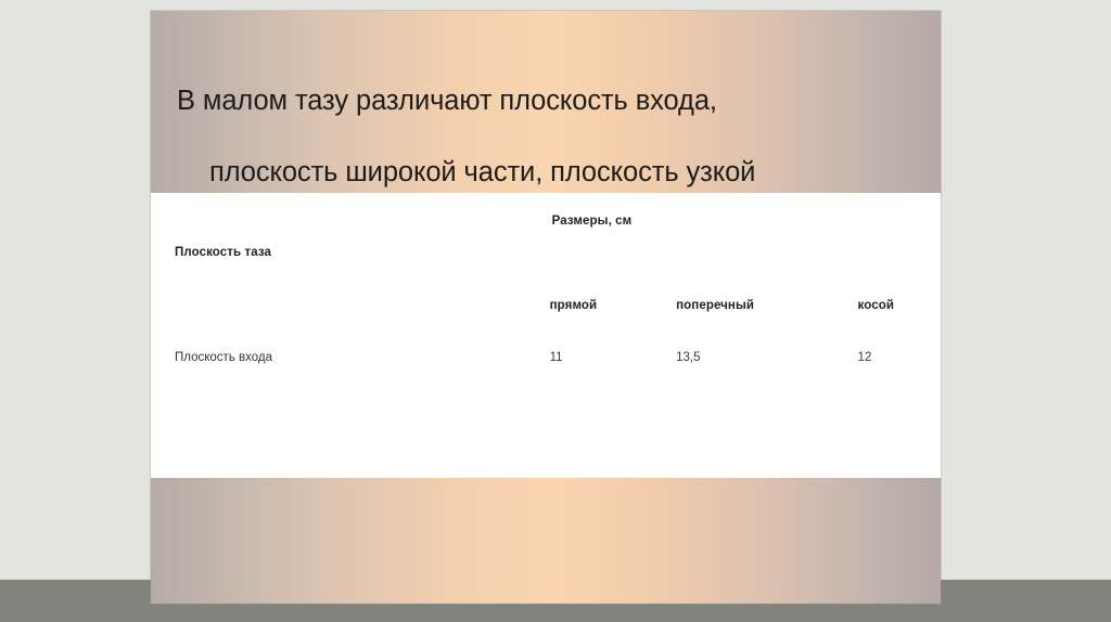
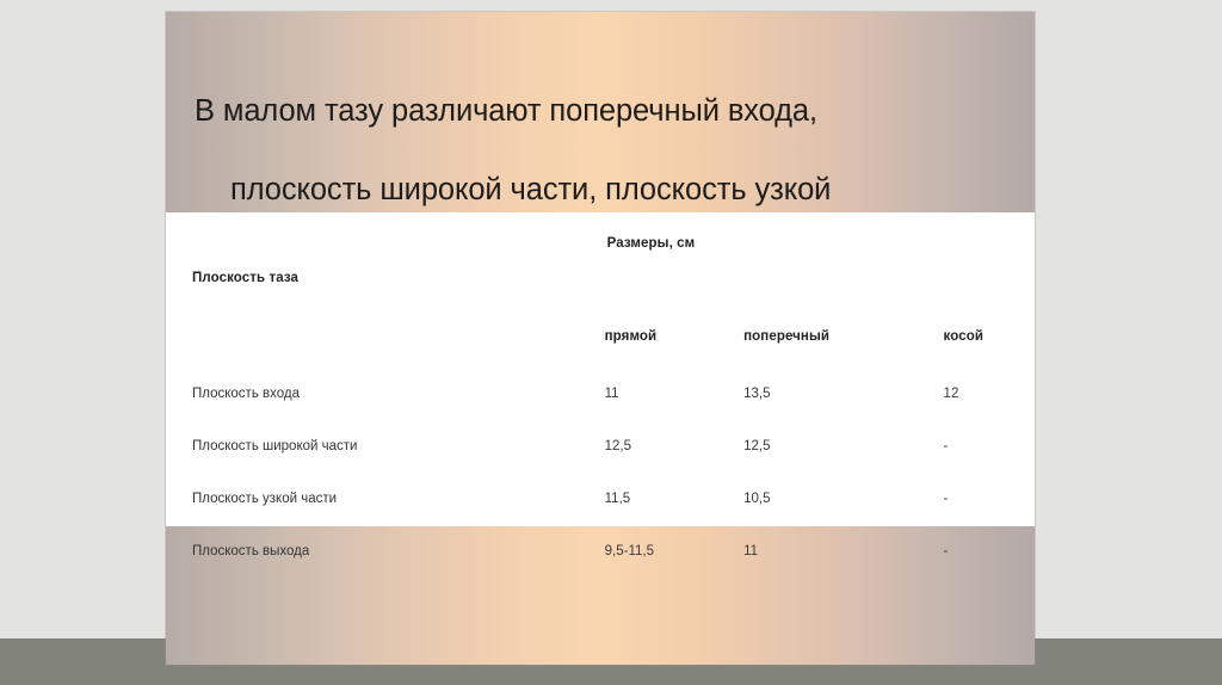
- В малом тазу различают плоскость входа,
+ В малом тазу различают поперечный входа,
  плоскость широкой части, плоскость узкой
  	Размеры, см
  Плоскость таза
  	прямой	поперечный	косой
  Плоскость входа	11	13,5	12
+ Плоскость широкой части	12,5	12,5	-
+ Плоскость узкой части	11,5	10,5	-
+ Плоскость выхода	9,5-11,5	11	-
